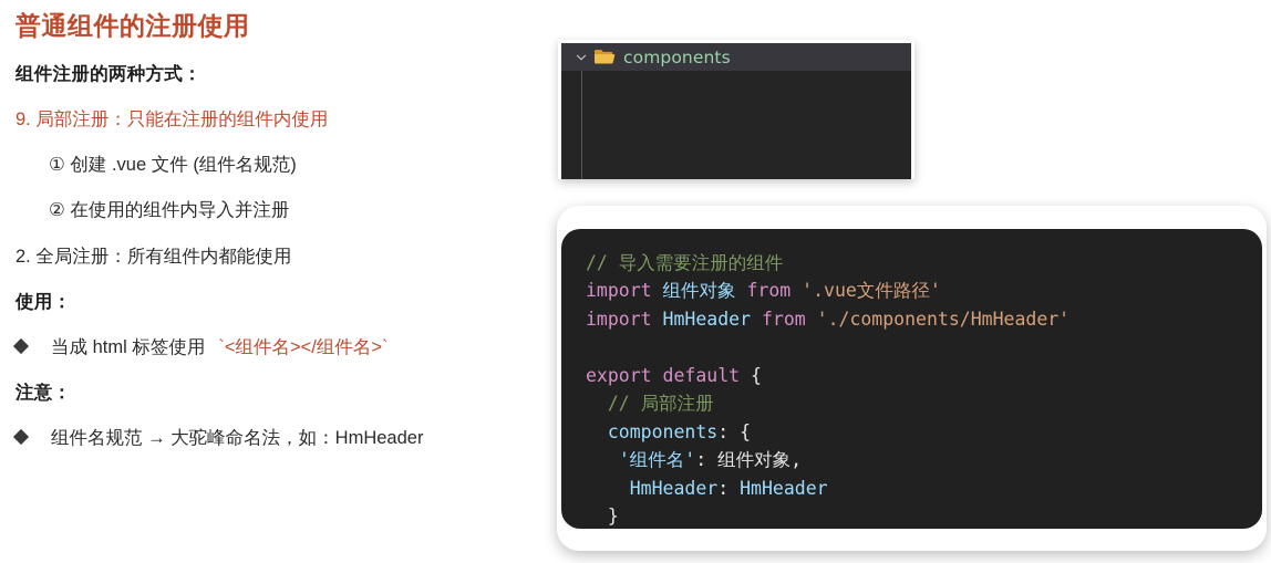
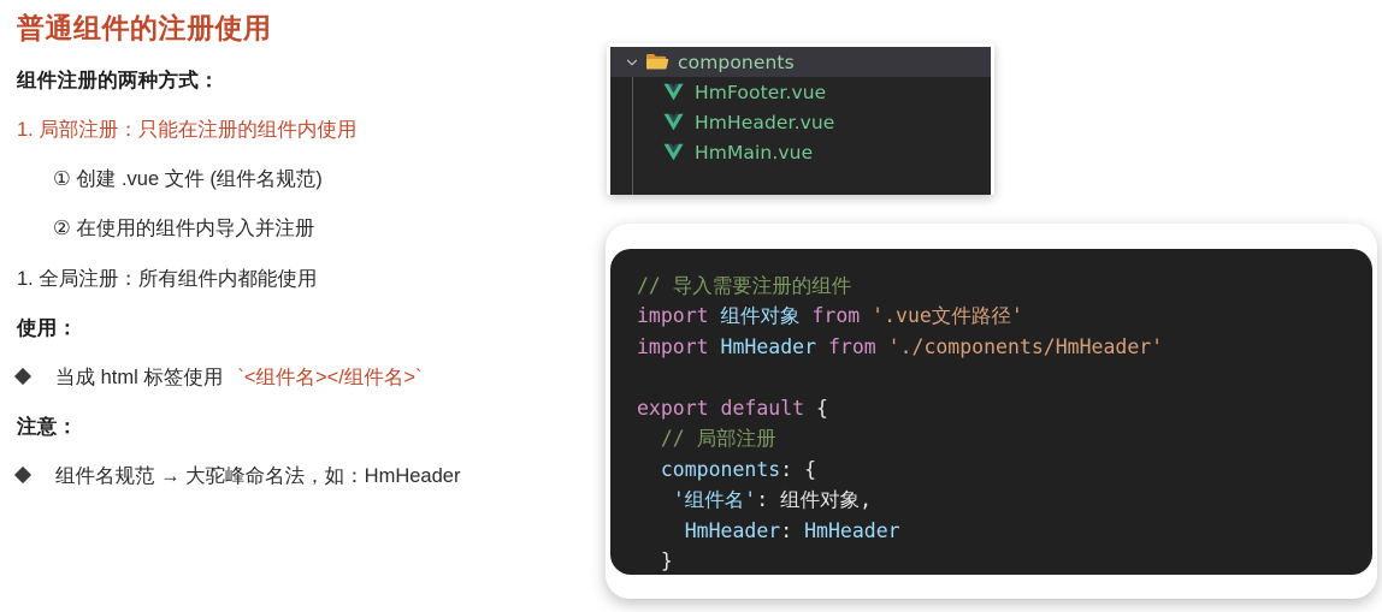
  普通组件的注册使用
  组件注册的两种方式：
- 9. 局部注册：只能在注册的组件内使用
+ 1. 局部注册：只能在注册的组件内使用
  ① 创建 .vue 文件 (组件名规范)
  ② 在使用的组件内导入并注册
- 2. 全局注册：所有组件内都能使用
+ 1. 全局注册：所有组件内都能使用
  使用：
  当成 html 标签使用
  `<组件名></组件名>`
  注意：
  组件名规范 → 大驼峰命名法，如：HmHeader
  components
+ HmFooter.vue
+ HmHeader.vue
+ HmMain.vue
  // 导入需要注册的组件
  import 组件对象 from '.vue文件路径'
  import HmHeader from './components/HmHeader'
  export default {
  // 局部注册
  components: {
  '组件名': 组件对象,
  HmHeader: HmHeader
  }
